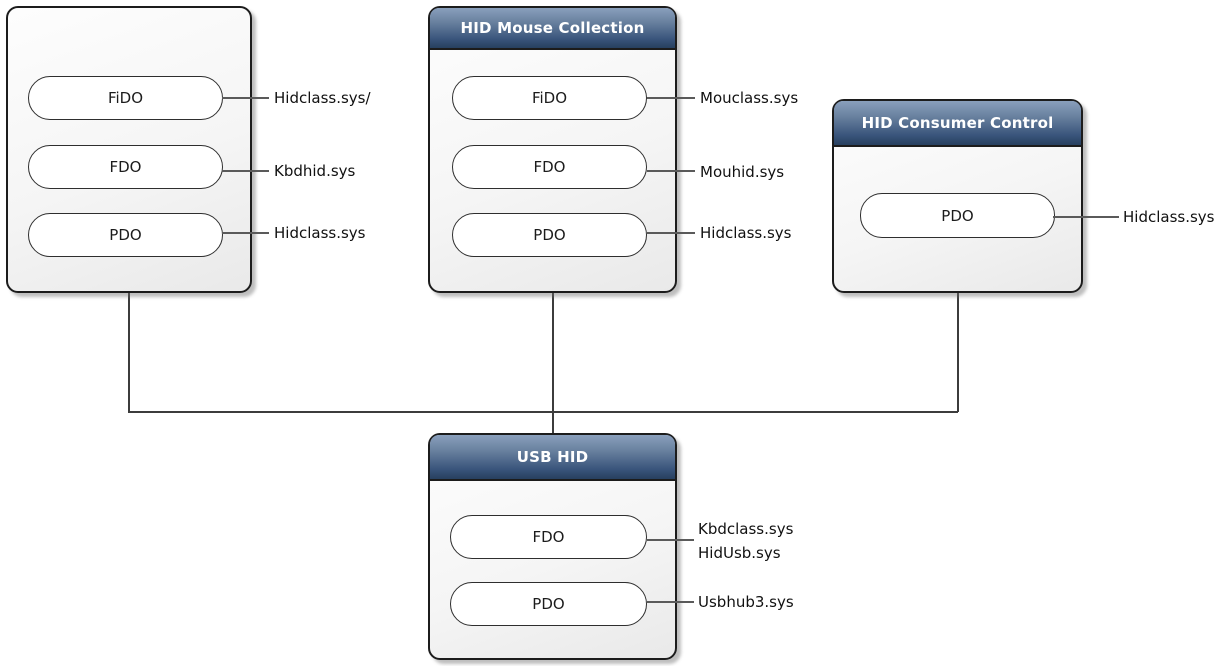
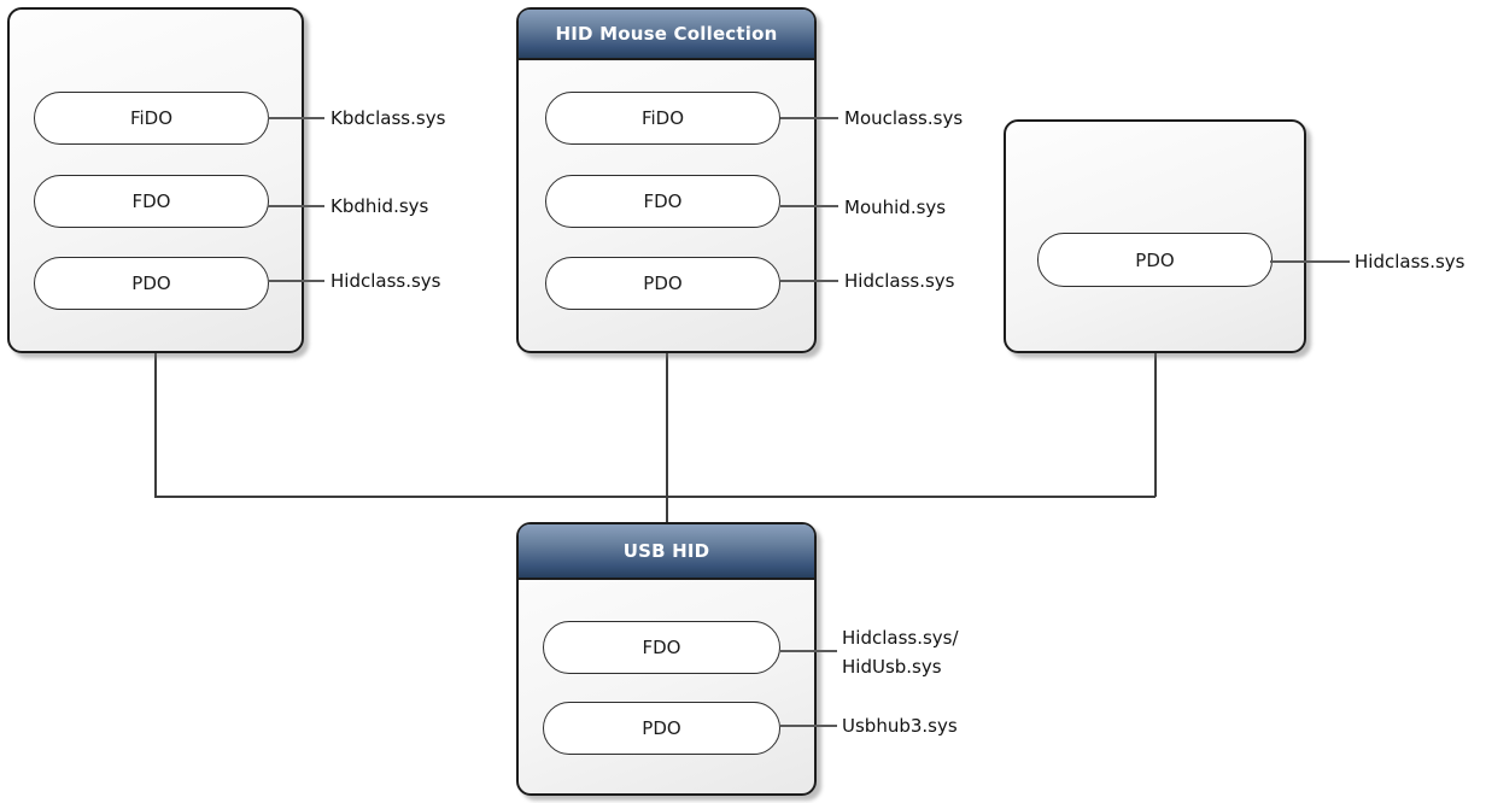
  FiDO
  FDO
  PDO
- Hidclass.sys/
+ Kbdclass.sys
  Kbdhid.sys
  Hidclass.sys
  HID Mouse Collection
  FiDO
  FDO
  PDO
  Mouclass.sys
  Mouhid.sys
  Hidclass.sys
- HID Consumer Control
  PDO
  Hidclass.sys
  USB HID
  FDO
  PDO
- Kbdclass.sys
+ Hidclass.sys/
  HidUsb.sys
  Usbhub3.sys
